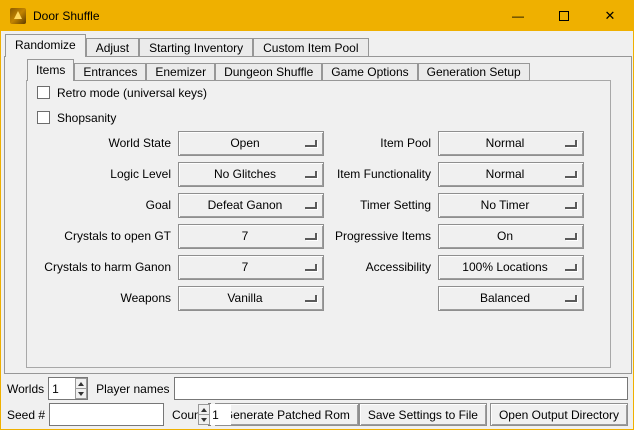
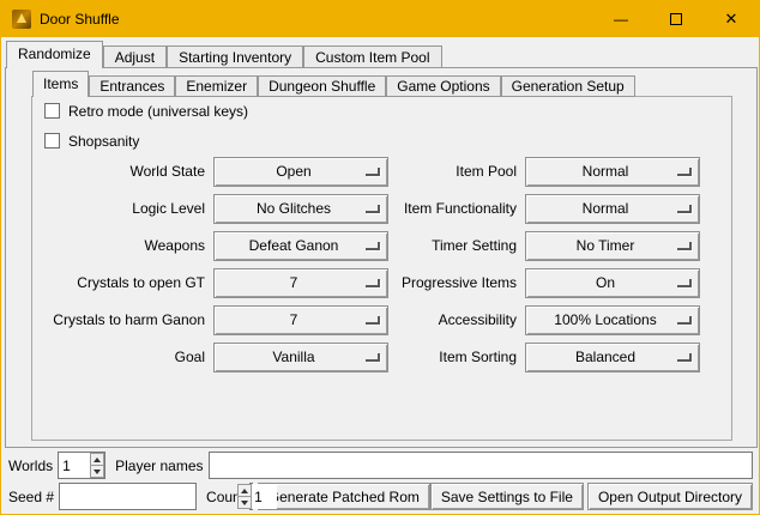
  Door Shuffle
  —
  ✕
  Randomize
  Adjust
  Starting Inventory
  Custom Item Pool
  Items
  Entrances
  Enemizer
  Dungeon Shuffle
  Game Options
  Generation Setup
  Retro mode (universal keys)
  Shopsanity
  World State
  Open
  Logic Level
  No Glitches
- Goal
+ Weapons
  Defeat Ganon
  Crystals to open GT
  7
  Crystals to harm Ganon
  7
- Weapons
+ Goal
  Vanilla
  Item Pool
  Normal
  Item Functionality
  Normal
  Timer Setting
  No Timer
  Progressive Items
  On
  Accessibility
  100% Locations
+ Item Sorting
  Balanced
  Worlds
  1
  Player names
  Seed #
  1
  enerate Patched Rom
  Save Settings to File
  Open Output Directory
